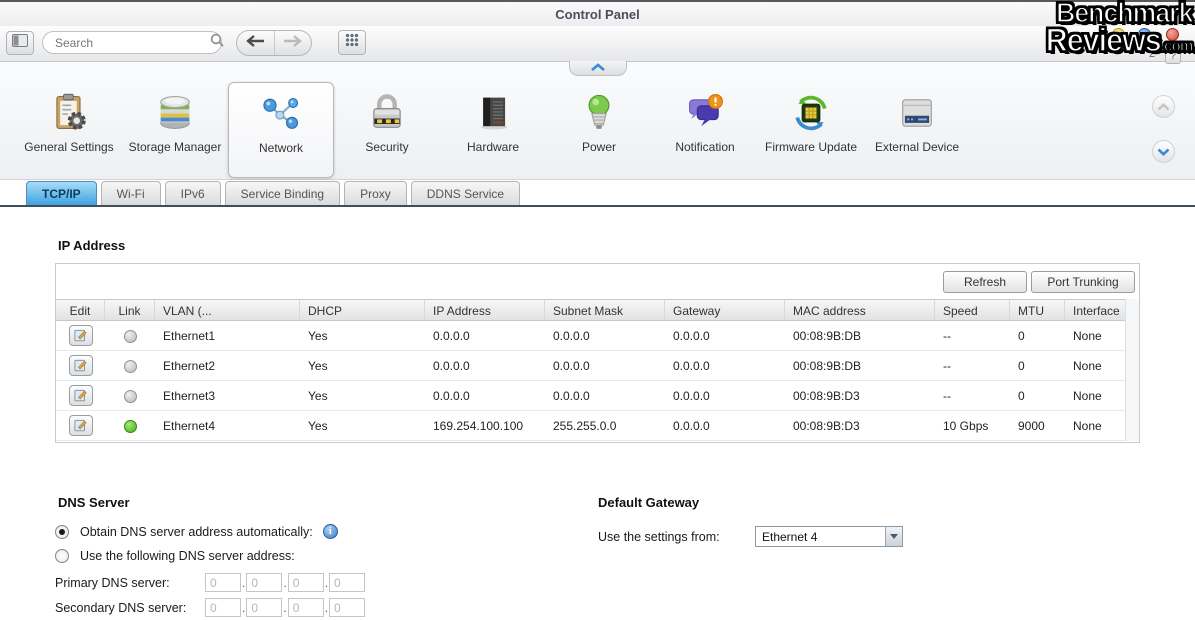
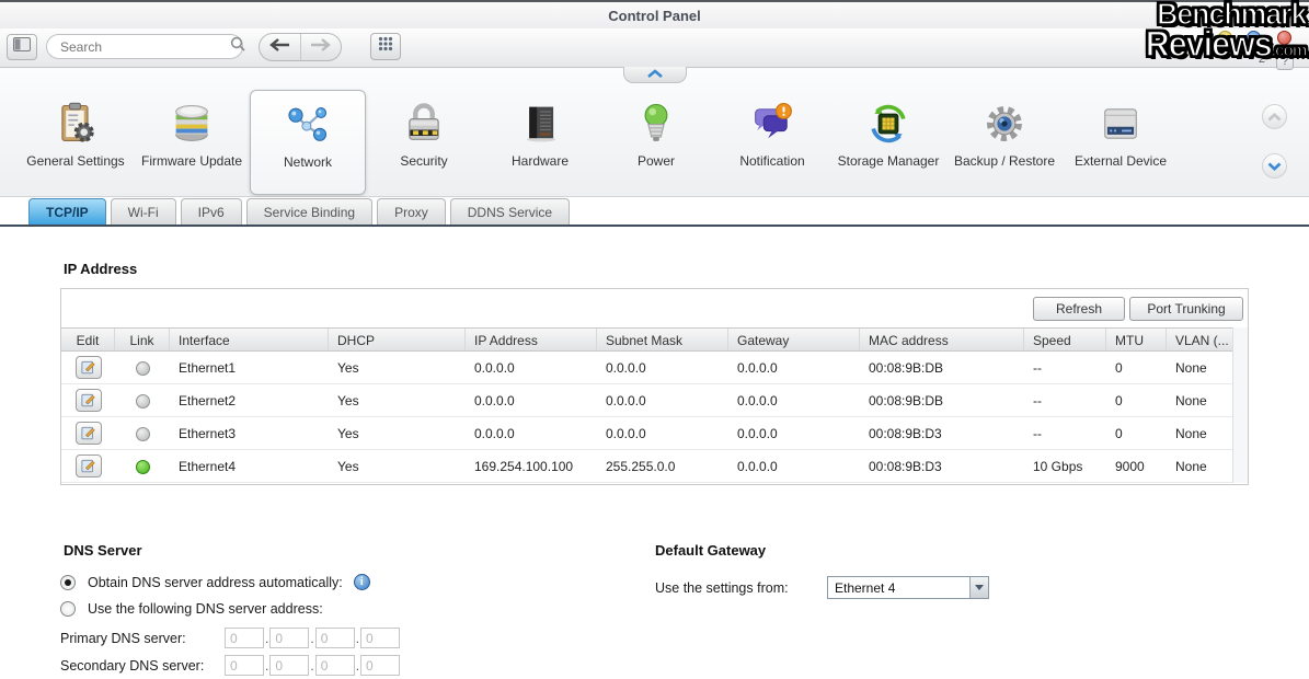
  Control Panel
  Search
  2
  ?
  Benchmark
  Reviews.com
  General Settings
- Storage Manager
+ Firmware Update
  Network
  Security
  Hardware
  Power
  Notification
- Firmware Update
+ Storage Manager
+ Backup / Restore
  External Device
  TCP/IP
  Wi-Fi
  IPv6
  Service Binding
  Proxy
  DDNS Service
  IP Address
  Refresh
  Port Trunking
  Edit
  Link
- VLAN (...
+ Interface
  DHCP
  IP Address
  Subnet Mask
  Gateway
  MAC address
  Speed
  MTU
- Interface
+ VLAN (...
  Ethernet1
  Yes
  0.0.0.0
  0.0.0.0
  0.0.0.0
  00:08:9B:DB
  --
  0
  None
  Ethernet2
  Yes
  0.0.0.0
  0.0.0.0
  0.0.0.0
  00:08:9B:DB
  --
  0
  None
  Ethernet3
  Yes
  0.0.0.0
  0.0.0.0
  0.0.0.0
  00:08:9B:D3
  --
  0
  None
  Ethernet4
  Yes
  169.254.100.100
  255.255.0.0
  0.0.0.0
  00:08:9B:D3
  10 Gbps
  9000
  None
  DNS Server
  Obtain DNS server address automatically:
  i
  Use the following DNS server address:
  Primary DNS server:
  0
  .
  0
  .
  0
  .
  0
  Secondary DNS server:
  0
  .
  0
  .
  0
  .
  0
  Default Gateway
  Use the settings from:
  Ethernet 4
